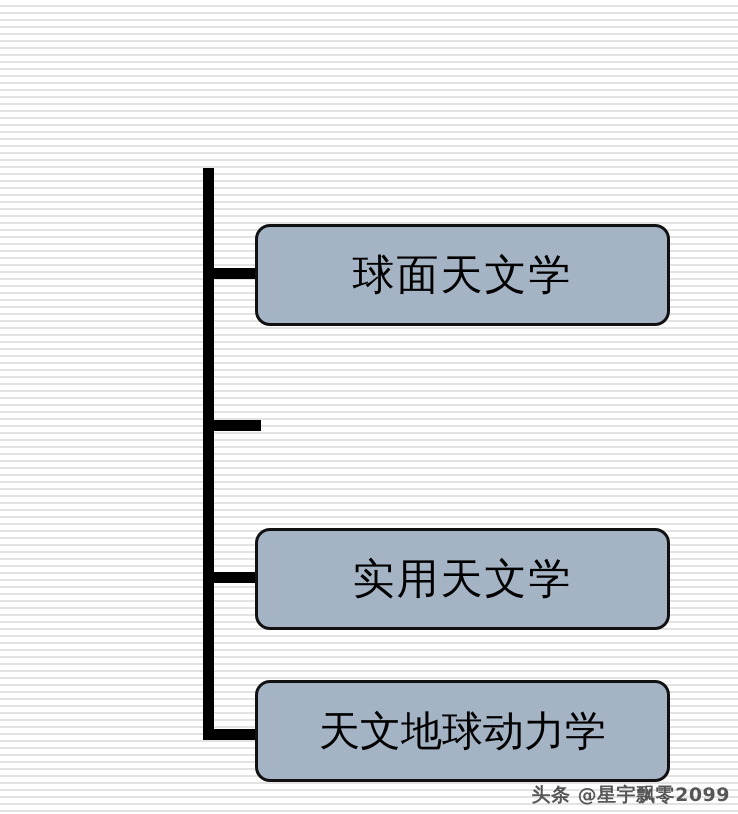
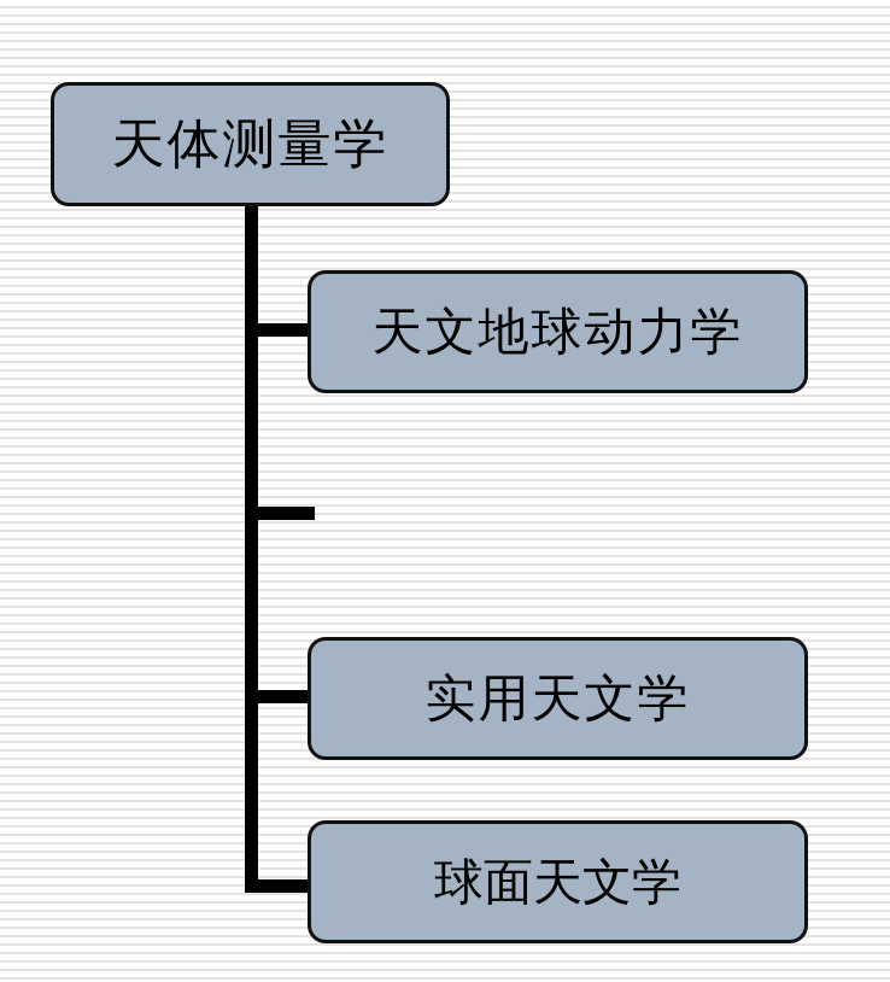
+ 天体测量学
- 球面天文学
+ 天文地球动力学
  实用天文学
- 天文地球动力学
+ 球面天文学
- 头条 @星宇飘零2099
